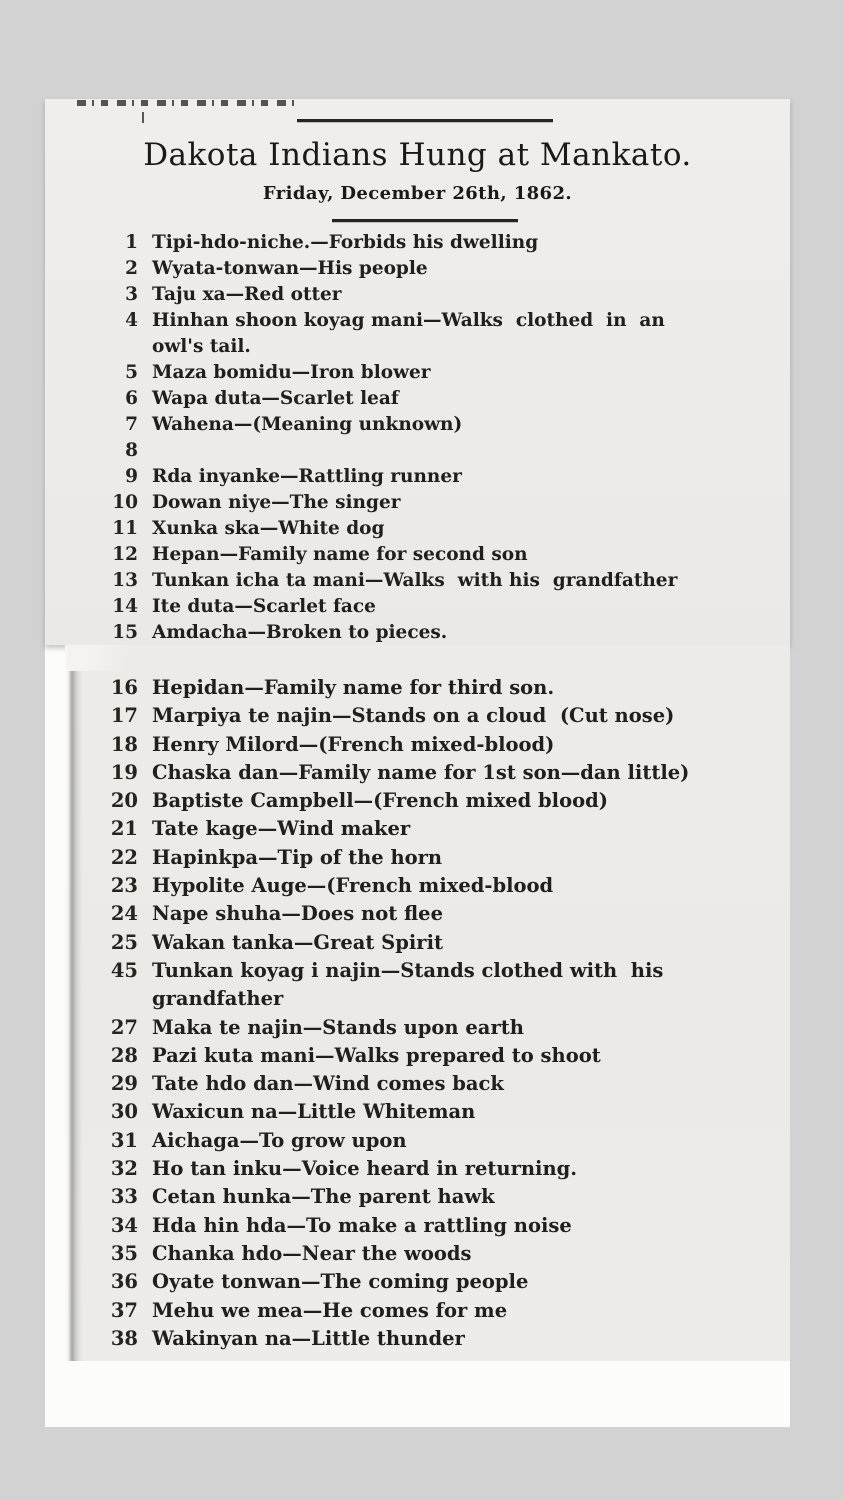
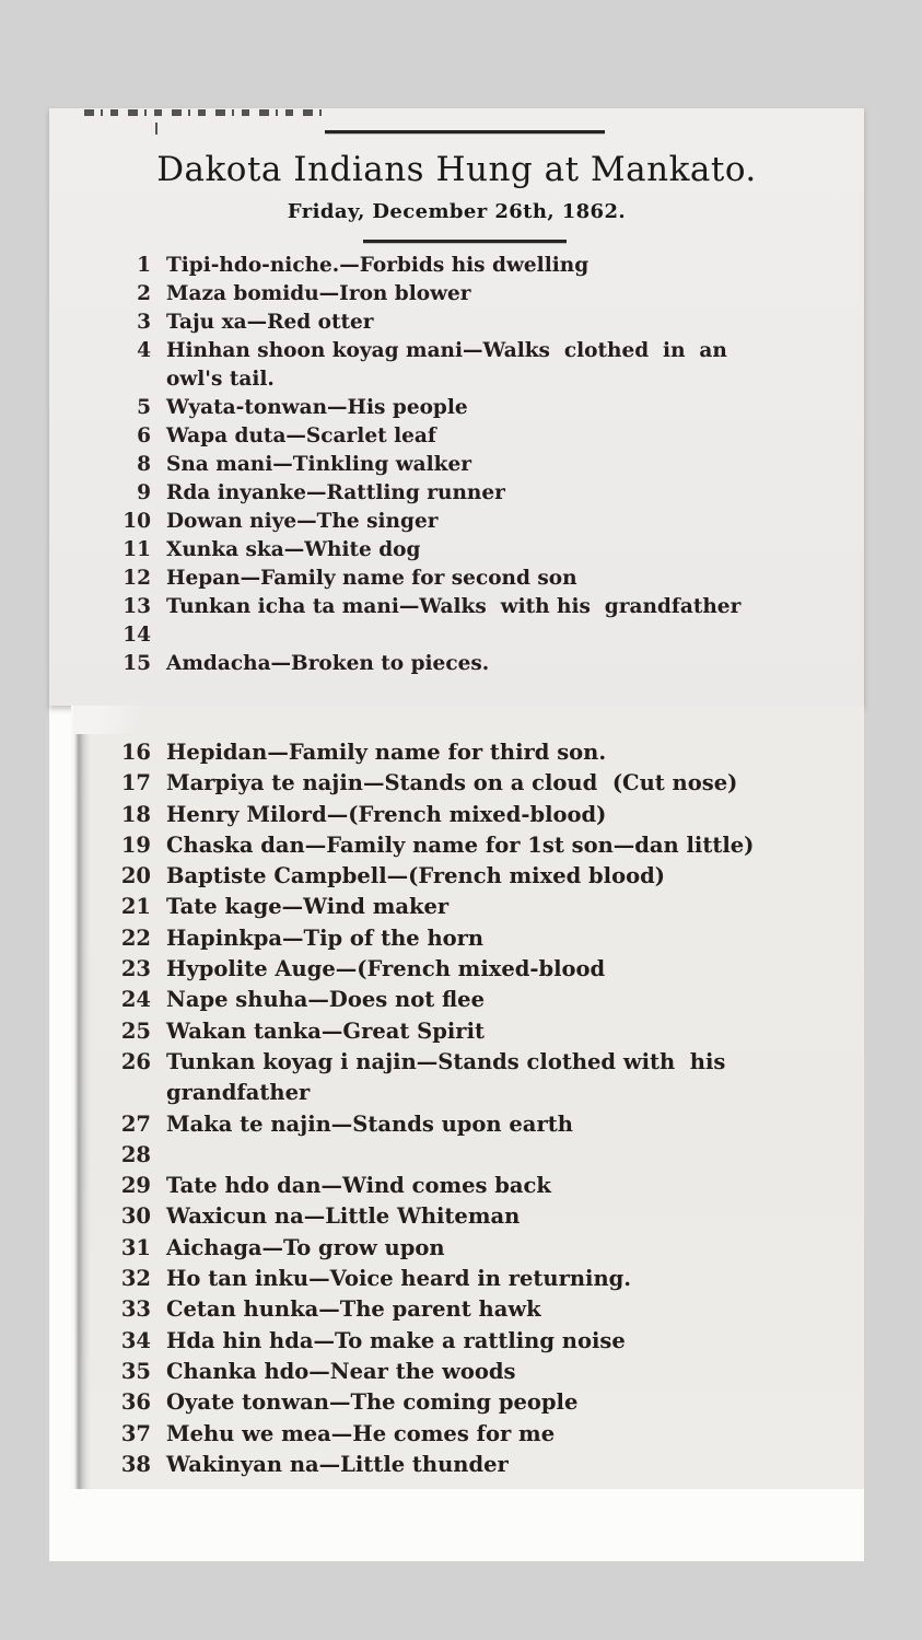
  Dakota Indians Hung at Mankato.
  Friday, December 26th, 1862.
  1
  Tipi-hdo-niche.—Forbids his dwelling
  2
- Wyata-tonwan—His people
+ Maza bomidu—Iron blower
  3
  Taju xa—Red otter
  4
  Hinhan shoon koyag mani—Walks clothed in an
  owl's tail.
  5
- Maza bomidu—Iron blower
+ Wyata-tonwan—His people
  6
  Wapa duta—Scarlet leaf
- 7
- Wahena—(Meaning unknown)
  8
+ Sna mani—Tinkling walker
  9
  Rda inyanke—Rattling runner
  10
  Dowan niye—The singer
  11
  Xunka ska—White dog
  12
  Hepan—Family name for second son
  13
  Tunkan icha ta mani—Walks with his grandfather
  14
- Ite duta—Scarlet face
  15
  Amdacha—Broken to pieces.
  16
  Hepidan—Family name for third son.
  17
  Marpiya te najin—Stands on a cloud (Cut nose)
  18
  Henry Milord—(French mixed-blood)
  19
  Chaska dan—Family name for 1st son—dan little)
  20
  Baptiste Campbell—(French mixed blood)
  21
  Tate kage—Wind maker
  22
  Hapinkpa—Tip of the horn
  23
  Hypolite Auge—(French mixed-blood
  24
  Nape shuha—Does not flee
  25
  Wakan tanka—Great Spirit
- 45
+ 26
  Tunkan koyag i najin—Stands clothed with his
  grandfather
  27
  Maka te najin—Stands upon earth
  28
- Pazi kuta mani—Walks prepared to shoot
  29
  Tate hdo dan—Wind comes back
  30
  Waxicun na—Little Whiteman
  31
  Aichaga—To grow upon
  32
  Ho tan inku—Voice heard in returning.
  33
  Cetan hunka—The parent hawk
  34
  Hda hin hda—To make a rattling noise
  35
  Chanka hdo—Near the woods
  36
  Oyate tonwan—The coming people
  37
  Mehu we mea—He comes for me
  38
  Wakinyan na—Little thunder
